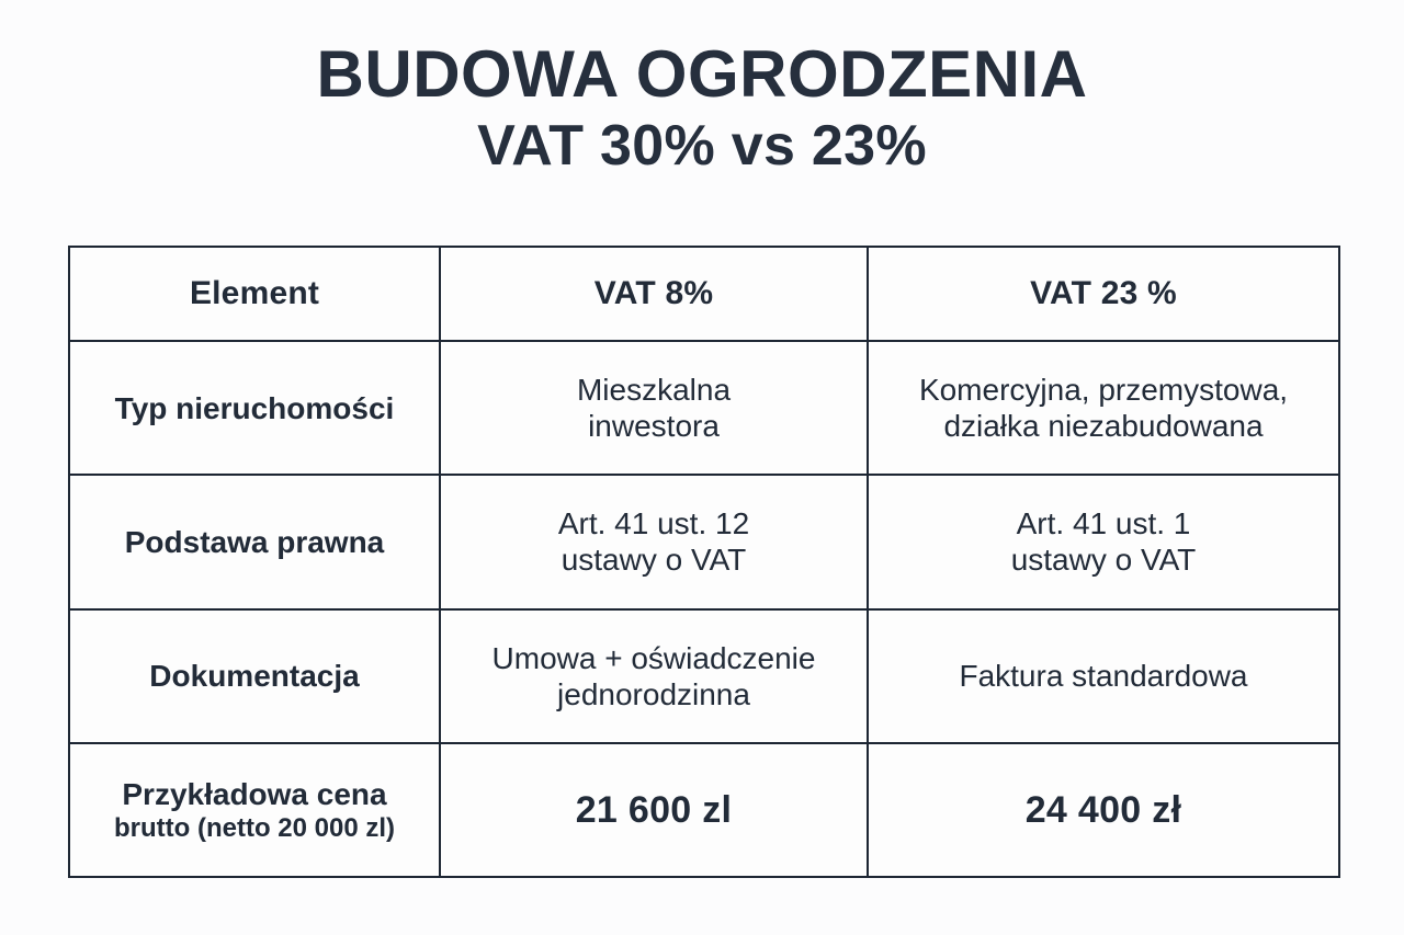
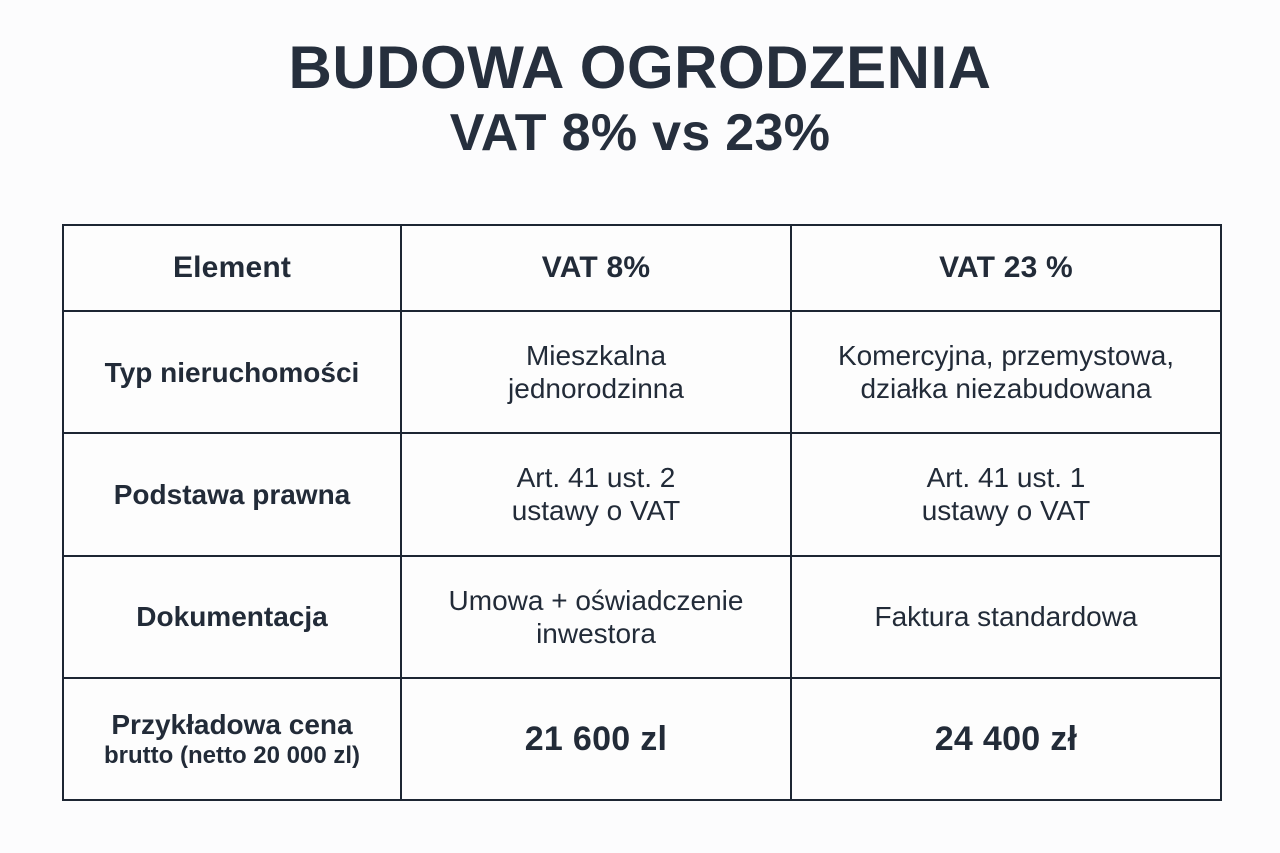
  BUDOWA OGRODZENIA
- VAT 30% vs 23%
+ VAT 8% vs 23%
  Element	VAT 8%	VAT 23 %
- Typ nieruchomości	Mieszkalna inwestora	Komercyjna, przemystowa, działka niezabudowana
+ Typ nieruchomości	Mieszkalna jednorodzinna	Komercyjna, przemystowa, działka niezabudowana
- Podstawa prawna	Art. 41 ust. 12 ustawy o VAT	Art. 41 ust. 1 ustawy o VAT
+ Podstawa prawna	Art. 41 ust. 2 ustawy o VAT	Art. 41 ust. 1 ustawy o VAT
- Dokumentacja	Umowa + oświadczenie jednorodzinna	Faktura standardowa
+ Dokumentacja	Umowa + oświadczenie inwestora	Faktura standardowa
  Przykładowa cena brutto (netto 20 000 zl)	21 600 zl	24 400 zł
